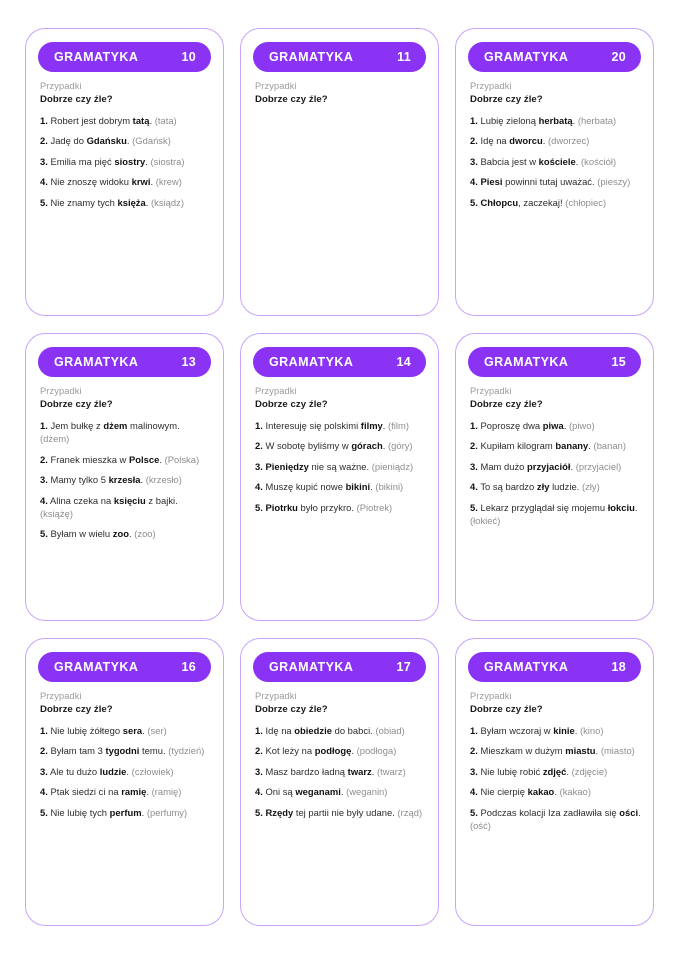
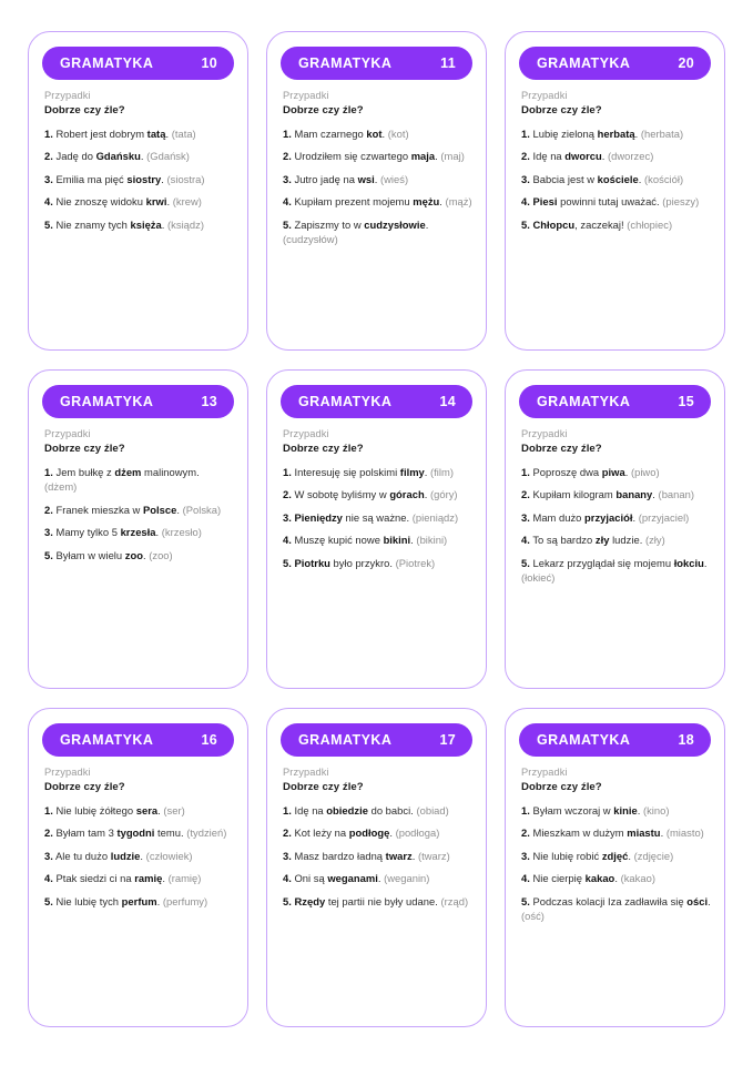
  GRAMATYKA
  10
  Przypadki
  Dobrze czy źle?
  1. Robert jest dobrym tatą. (tata)
  2. Jadę do Gdańsku. (Gdańsk)
  3. Emilia ma pięć siostry. (siostra)
  4. Nie znoszę widoku krwi. (krew)
  5. Nie znamy tych księża. (ksiądz)
  GRAMATYKA
  11
  Przypadki
  Dobrze czy źle?
+ 1. Mam czarnego kot. (kot)
+ 2. Urodziłem się czwartego maja. (maj)
+ 3. Jutro jadę na wsi. (wieś)
+ 4. Kupiłam prezent mojemu mężu. (mąż)
+ 5. Zapiszmy to w cudzysłowie. (cudzysłów)
  GRAMATYKA
  20
  Przypadki
  Dobrze czy źle?
  1. Lubię zieloną herbatą. (herbata)
  2. Idę na dworcu. (dworzec)
  3. Babcia jest w kościele. (kościół)
  4. Piesi powinni tutaj uważać. (pieszy)
  5. Chłopcu, zaczekaj! (chłopiec)
  GRAMATYKA
  13
  Przypadki
  Dobrze czy źle?
  1. Jem bułkę z dżem malinowym. (dżem)
  2. Franek mieszka w Polsce. (Polska)
  3. Mamy tylko 5 krzesła. (krzesło)
- 4. Alina czeka na księciu z bajki. (książę)
  5. Byłam w wielu zoo. (zoo)
  GRAMATYKA
  14
  Przypadki
  Dobrze czy źle?
  1. Interesuję się polskimi filmy. (film)
  2. W sobotę byliśmy w górach. (góry)
  3. Pieniędzy nie są ważne. (pieniądz)
  4. Muszę kupić nowe bikini. (bikini)
  5. Piotrku było przykro. (Piotrek)
  GRAMATYKA
  15
  Przypadki
  Dobrze czy źle?
  1. Poproszę dwa piwa. (piwo)
  2. Kupiłam kilogram banany. (banan)
  3. Mam dużo przyjaciół. (przyjaciel)
  4. To są bardzo zły ludzie. (zły)
  5. Lekarz przyglądał się mojemu łokciu. (łokieć)
  GRAMATYKA
  16
  Przypadki
  Dobrze czy źle?
  1. Nie lubię żółtego sera. (ser)
  2. Byłam tam 3 tygodni temu. (tydzień)
  3. Ale tu dużo ludzie. (człowiek)
  4. Ptak siedzi ci na ramię. (ramię)
  5. Nie lubię tych perfum. (perfumy)
  GRAMATYKA
  17
  Przypadki
  Dobrze czy źle?
  1. Idę na obiedzie do babci. (obiad)
  2. Kot leży na podłogę. (podłoga)
  3. Masz bardzo ładną twarz. (twarz)
  4. Oni są weganami. (weganin)
  5. Rzędy tej partii nie były udane. (rząd)
  GRAMATYKA
  18
  Przypadki
  Dobrze czy źle?
  1. Byłam wczoraj w kinie. (kino)
  2. Mieszkam w dużym miastu. (miasto)
  3. Nie lubię robić zdjęć. (zdjęcie)
  4. Nie cierpię kakao. (kakao)
  5. Podczas kolacji Iza zadławiła się ości. (ość)
